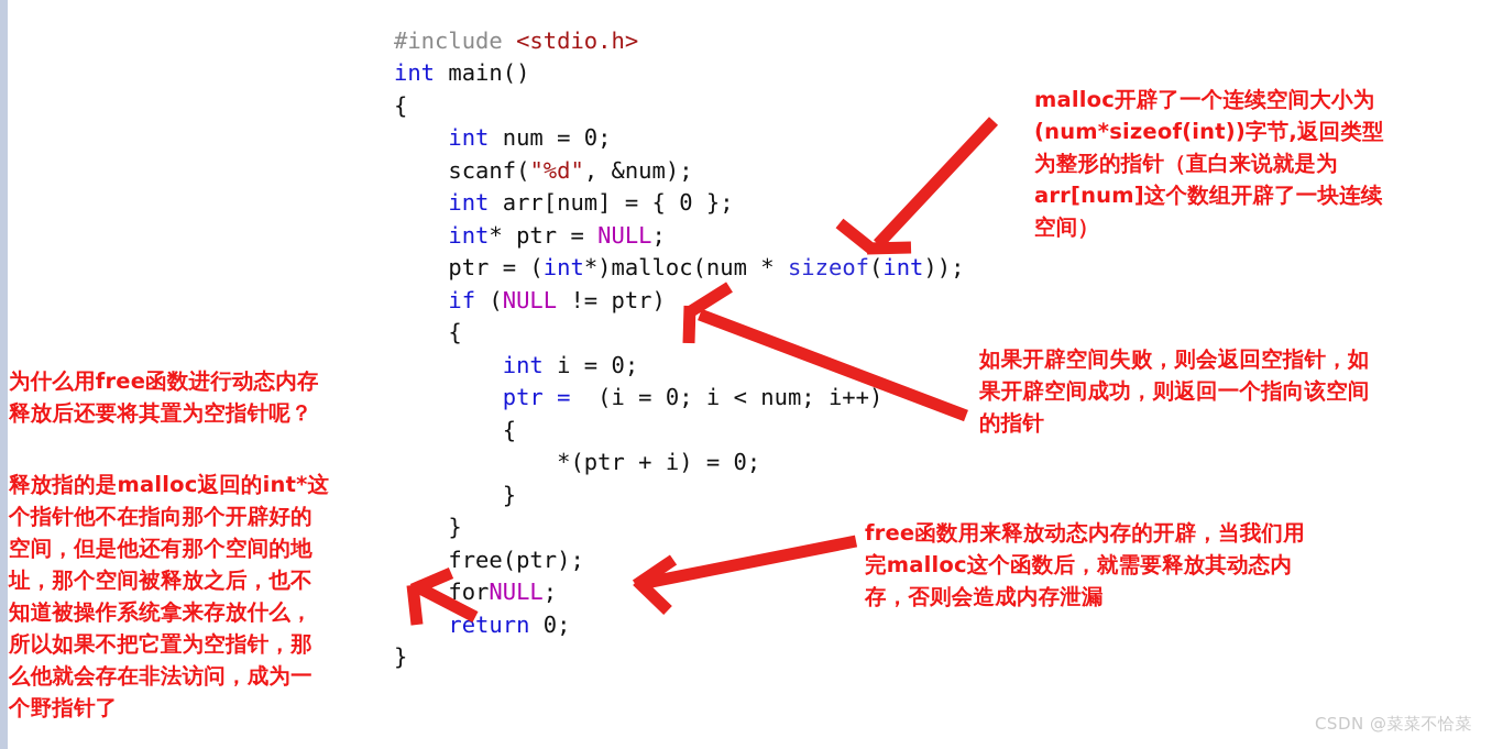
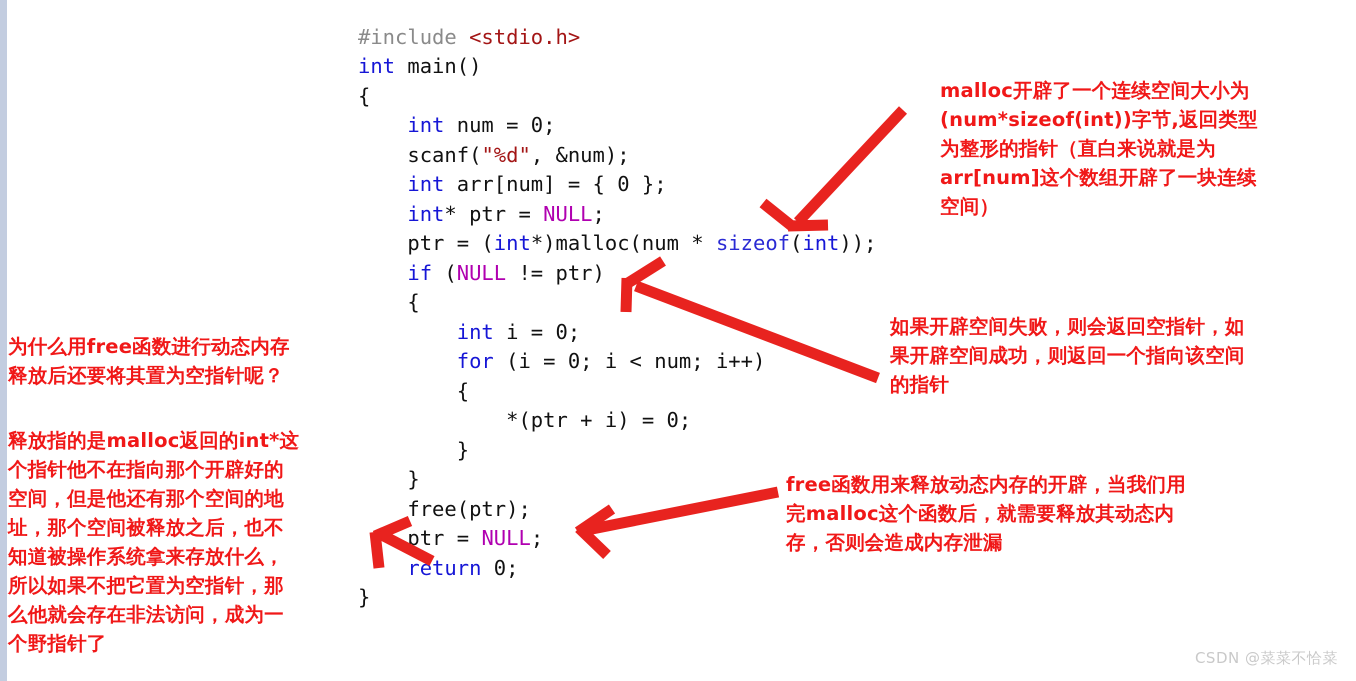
  #include <stdio.h>
  int main()
  {
  int num = 0;
  scanf("%d", &num);
  int arr[num] = { 0 };
  int* ptr = NULL;
  ptr = (int*)malloc(num * sizeof(int));
  if (NULL != ptr)
  {
  int i = 0;
- ptr = (i = 0; i < num; i++)
+ for (i = 0; i < num; i++)
  {
  *(ptr + i) = 0;
  }
  }
  free(ptr);
- forNULL;
+ ptr = NULL;
  return 0;
  }
  malloc开辟了一个连续空间大小为
  (num*sizeof(int))字节,返回类型
  为整形的指针（直白来说就是为
  arr[num]这个数组开辟了一块连续
  空间）
  如果开辟空间失败，则会返回空指针，如
  果开辟空间成功，则返回一个指向该空间
  的指针
  free函数用来释放动态内存的开辟，当我们用
  完malloc这个函数后，就需要释放其动态内
  存，否则会造成内存泄漏
  为什么用free函数进行动态内存
  释放后还要将其置为空指针呢？
  释放指的是malloc返回的int*这
  个指针他不在指向那个开辟好的
  空间，但是他还有那个空间的地
  址，那个空间被释放之后，也不
  知道被操作系统拿来存放什么，
  所以如果不把它置为空指针，那
  么他就会存在非法访问，成为一
  个野指针了
  CSDN @菜菜不恰菜
